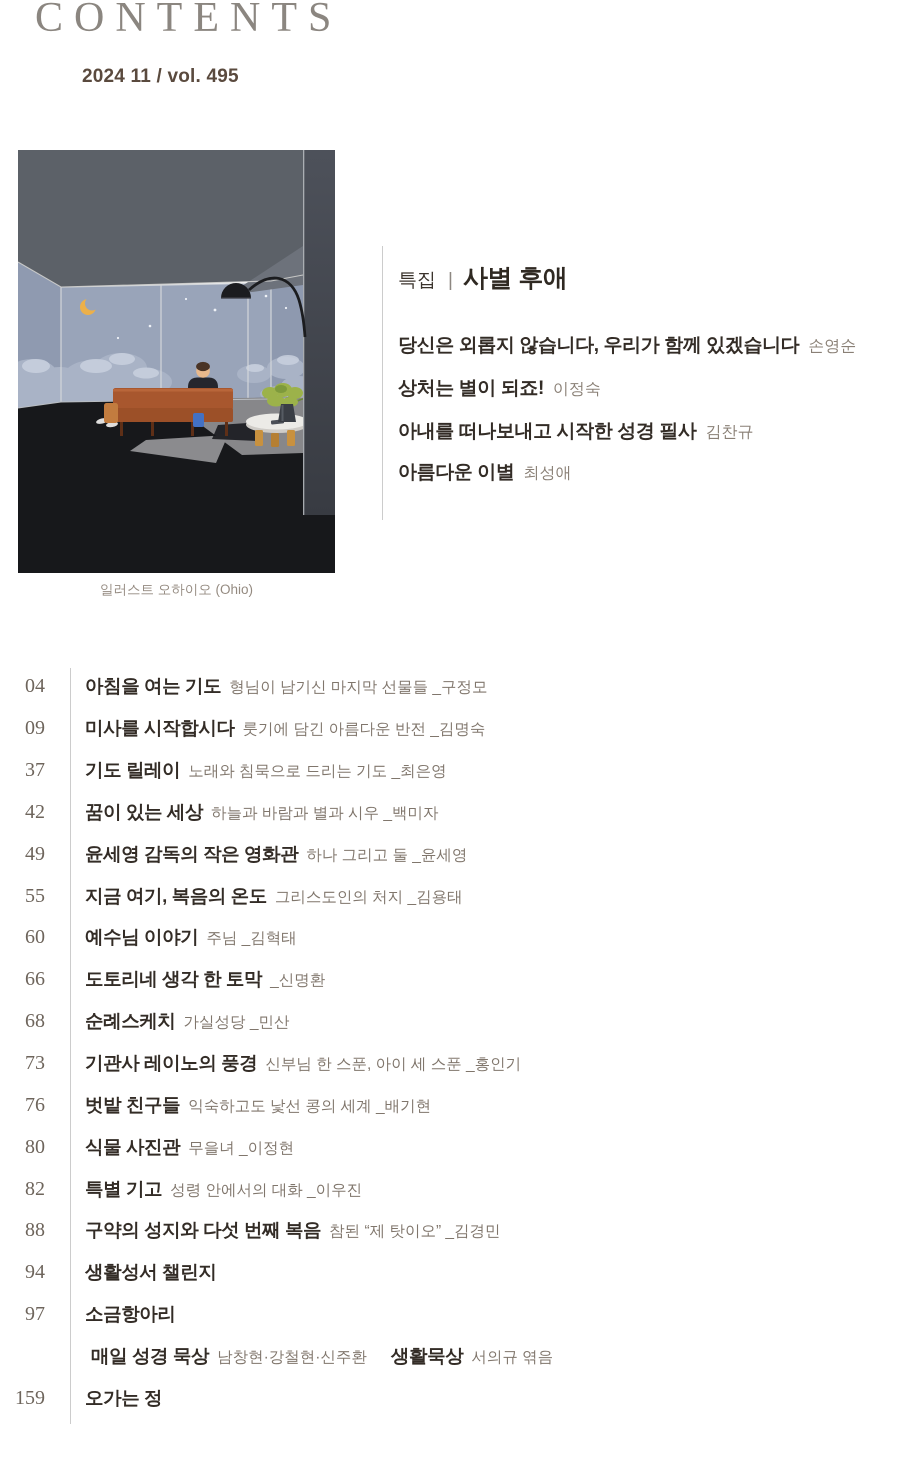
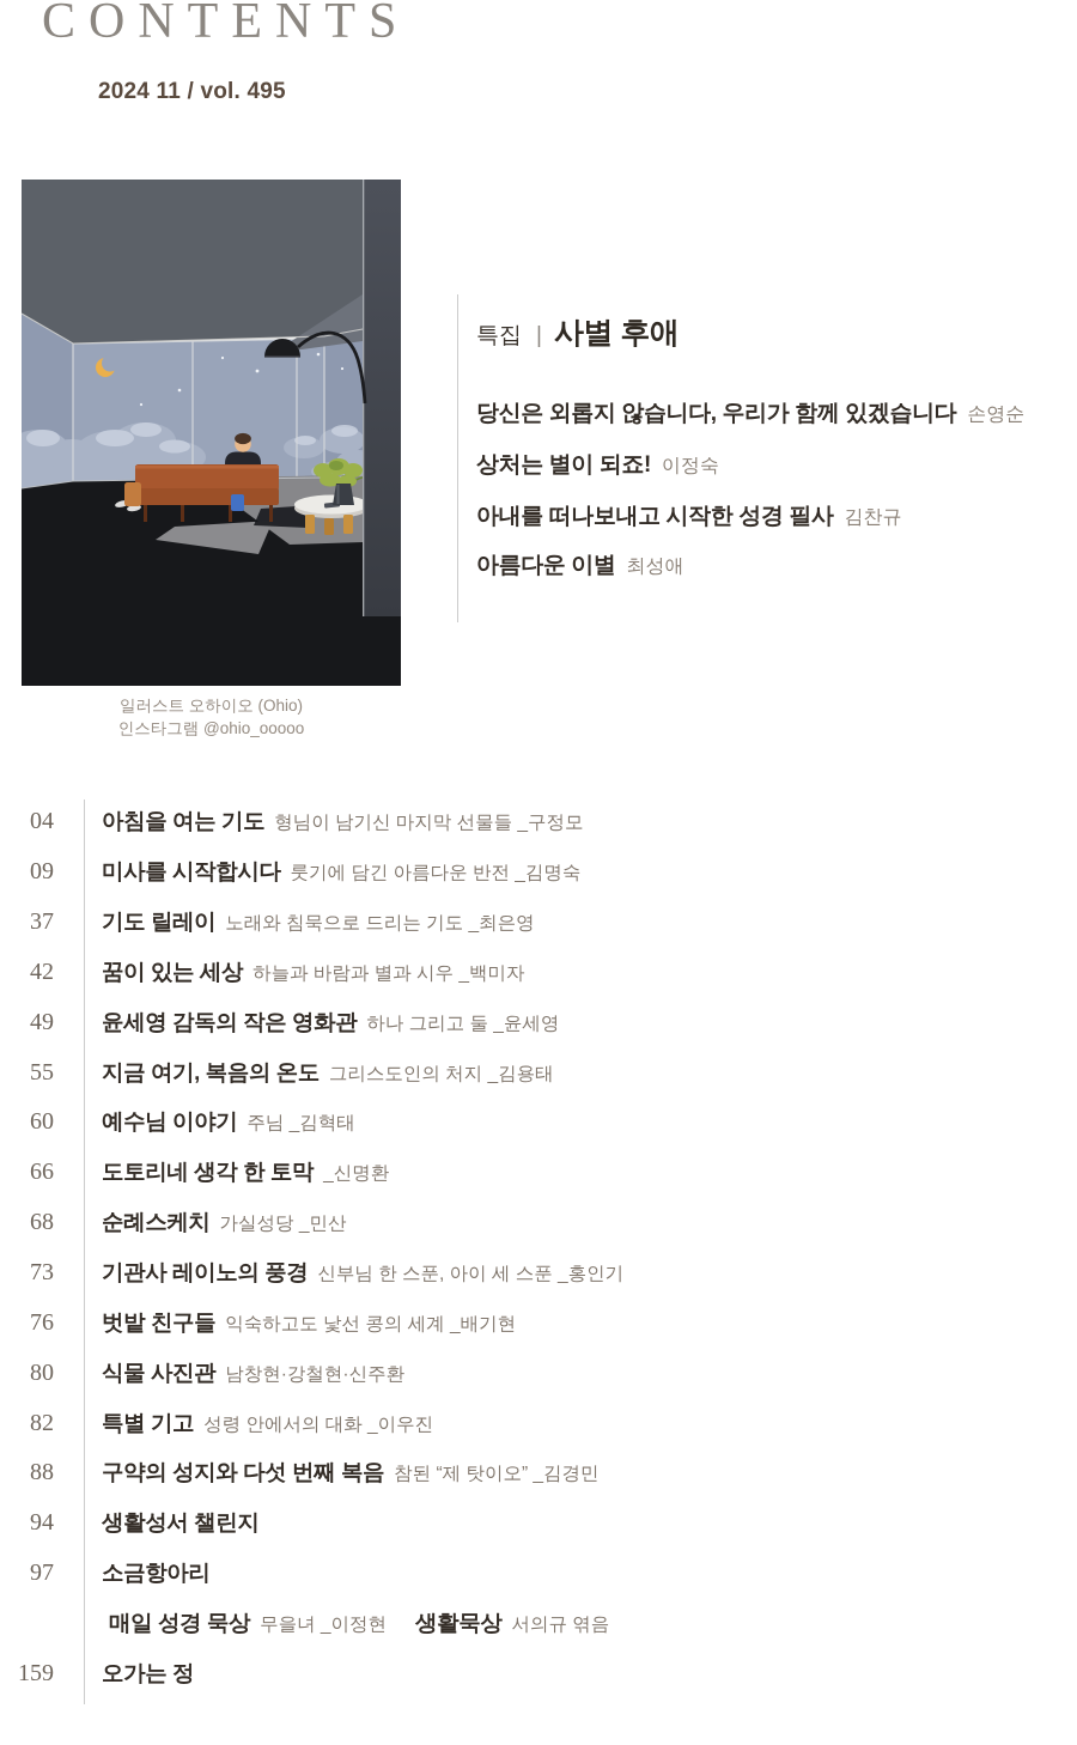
  CONTENTS
  2024 11 / vol. 495
  일러스트 오하이오 (Ohio)
+ 인스타그램 @ohio_ooooo
  특집 | 사별 후애
  당신은 외롭지 않습니다, 우리가 함께 있겠습니다 손영순
  상처는 별이 되죠! 이정숙
  아내를 떠나보내고 시작한 성경 필사 김찬규
  아름다운 이별 최성애
  04
  아침을 여는 기도 형님이 남기신 마지막 선물들 _구정모
  09
  미사를 시작합시다 룻기에 담긴 아름다운 반전 _김명숙
  37
  기도 릴레이 노래와 침묵으로 드리는 기도 _최은영
  42
  꿈이 있는 세상 하늘과 바람과 별과 시우 _백미자
  49
  윤세영 감독의 작은 영화관 하나 그리고 둘 _윤세영
  55
  지금 여기, 복음의 온도 그리스도인의 처지 _김용태
  60
  예수님 이야기 주님 _김혁태
  66
  도토리네 생각 한 토막 _신명환
  68
  순례스케치 가실성당 _민산
  73
  기관사 레이노의 풍경 신부님 한 스푼, 아이 세 스푼 _홍인기
  76
  벗밭 친구들 익숙하고도 낯선 콩의 세계 _배기현
  80
- 식물 사진관 무을녀 _이정현
+ 식물 사진관 남창현·강철현·신주환
  82
  특별 기고 성령 안에서의 대화 _이우진
  88
  구약의 성지와 다섯 번째 복음 참된 “제 탓이오” _김경민
  94
  생활성서 챌린지
  97
  소금항아리
- 매일 성경 묵상 남창현·강철현·신주환 생활묵상 서의규 엮음
+ 매일 성경 묵상 무을녀 _이정현 생활묵상 서의규 엮음
  159
  오가는 정
